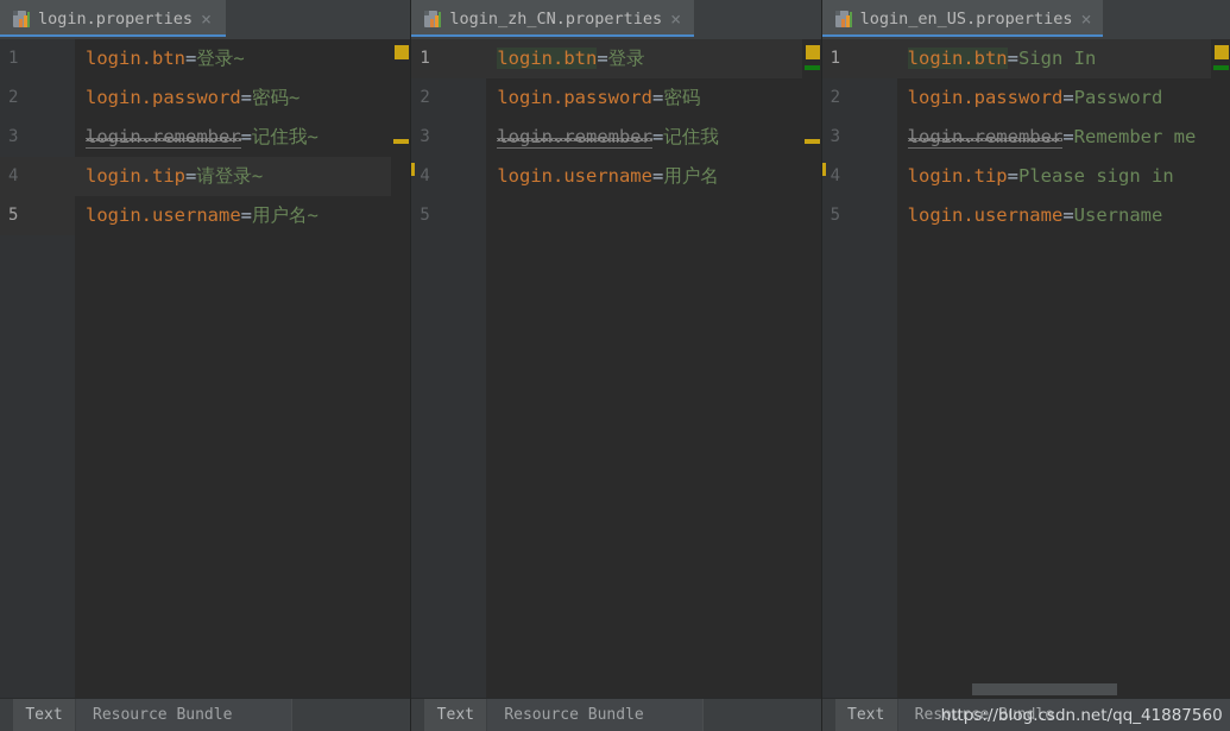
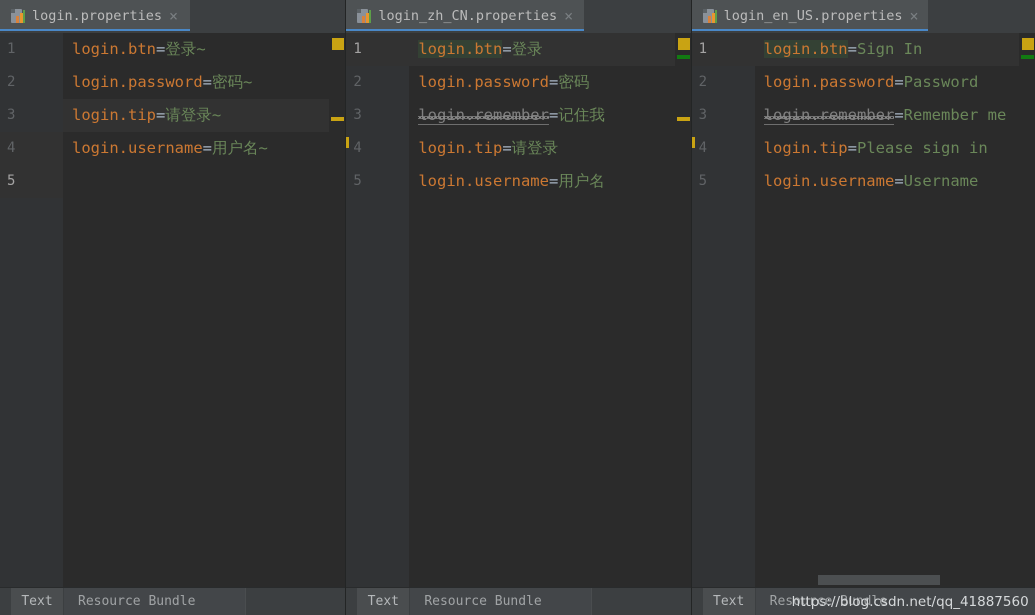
  login.properties
  ×
  1
  2
  3
  4
  5
  login.btn=登录~
  login.password=密码~
- login.remember=记住我~
  login.tip=请登录~
  login.username=用户名~
  Text
  Resource Bundle
  login_zh_CN.properties
  ×
  1
  2
  3
  4
  5
  login.btn=登录
  login.password=密码
  login.remember=记住我
+ login.tip=请登录
  login.username=用户名
  Text
  Resource Bundle
  login_en_US.properties
  ×
  1
  2
  3
  4
  5
  login.btn=Sign In
  login.password=Password
  login.remember=Remember me
  login.tip=Please sign in
  login.username=Username
  Text
  Resource Bundle
  https://blog.csdn.net/qq_41887560
